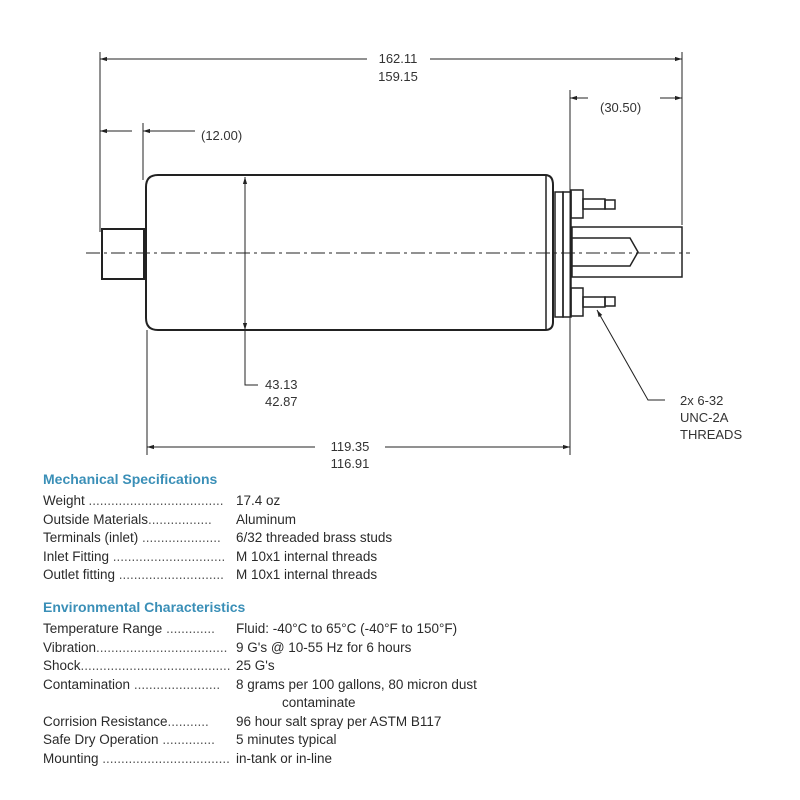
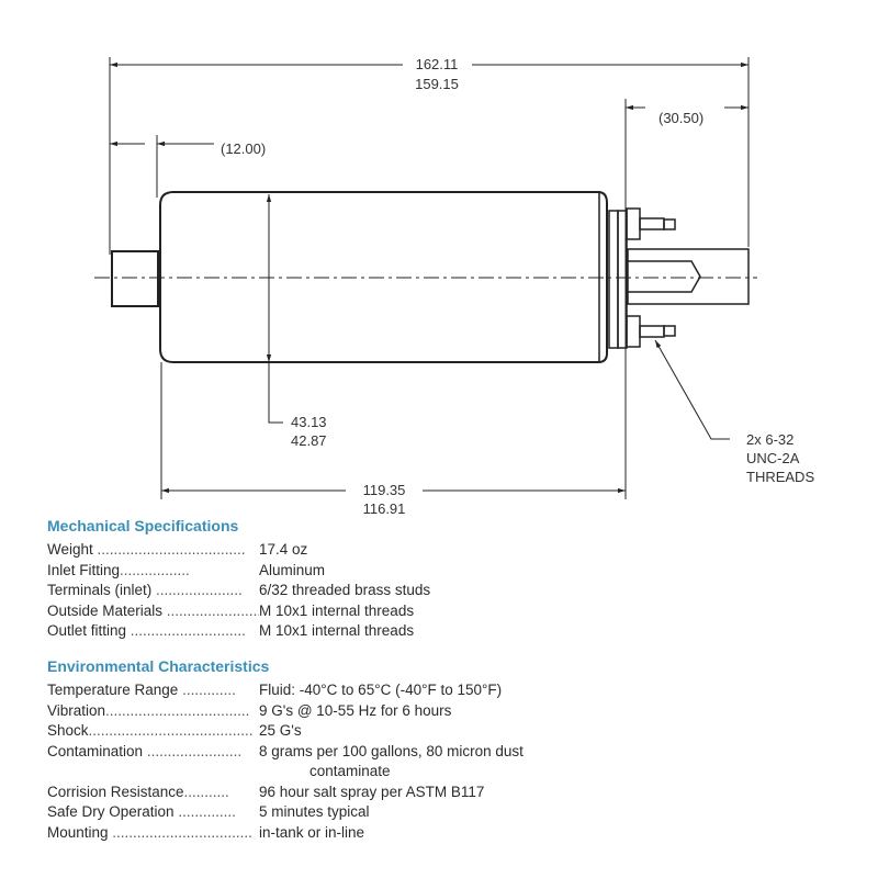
  162.11
  159.15
  (12.00)
  (30.50)
  43.13
  42.87
  119.35
  116.91
  2x 6-32
  UNC-2A
  THREADS
  Mechanical Specifications
  Weight ....................................
  17.4 oz
- Outside Materials.................
+ Inlet Fitting.................
  Aluminum
  Terminals (inlet) .....................
  6/32 threaded brass studs
- Inlet Fitting ..............................
+ Outside Materials ......................
  M 10x1 internal threads
  Outlet fitting ............................
  M 10x1 internal threads
  Environmental Characteristics
  Temperature Range .............
  Fluid: -40°C to 65°C (-40°F to 150°F)
  Vibration...................................
  9 G's @ 10-55 Hz for 6 hours
  Shock........................................
  25 G's
  Contamination .......................
  8 grams per 100 gallons, 80 micron dust
  contaminate
  Corrision Resistance...........
  96 hour salt spray per ASTM B117
  Safe Dry Operation ..............
  5 minutes typical
  Mounting ..................................
  in-tank or in-line
